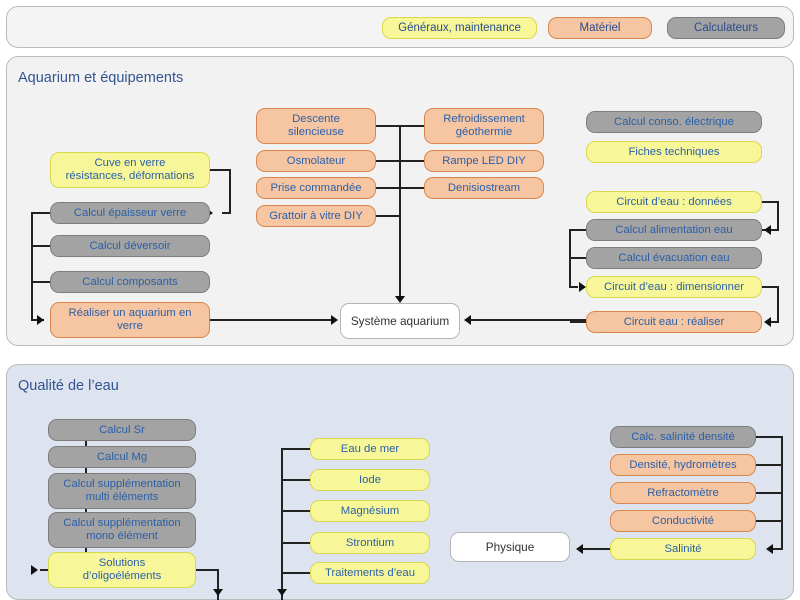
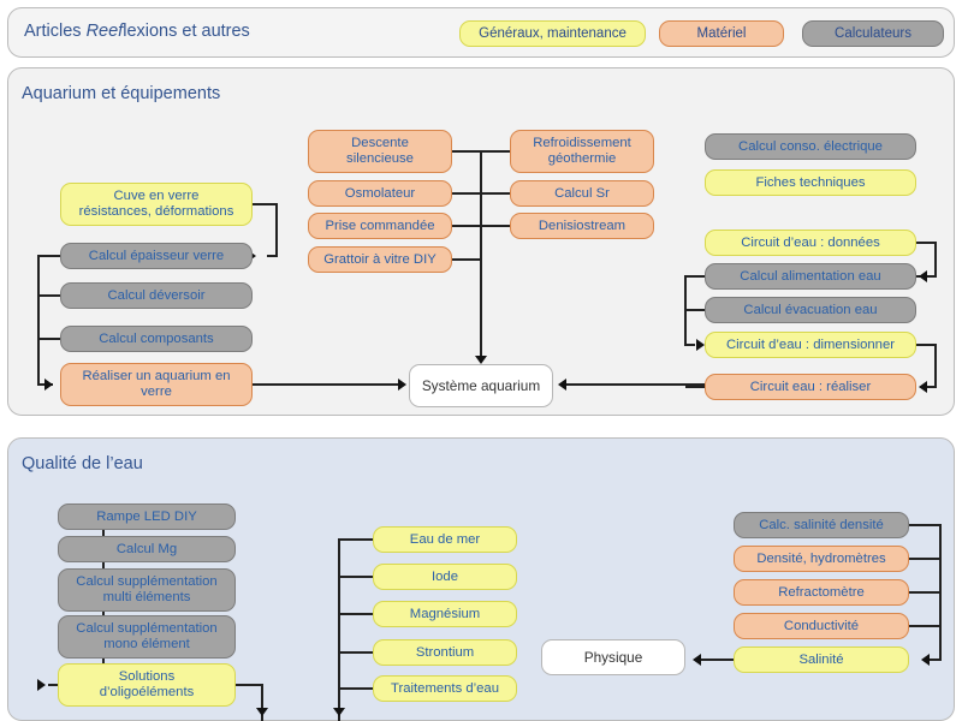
+ Articles Reeflexions et autres
  Généraux, maintenance
  Matériel
  Calculateurs
  Aquarium et équipements
  Qualité de l’eau
  Cuve en verre
  résistances, déformations
  Calcul épaisseur verre
  Calcul déversoir
  Calcul composants
  Réaliser un aquarium en
  verre
  Descente
  silencieuse
  Osmolateur
  Prise commandée
  Grattoir à vitre DIY
  Refroidissement
  géothermie
- Rampe LED DIY
+ Calcul Sr
  Denisiostream
  Système aquarium
  Calcul conso. électrique
  Fiches techniques
  Circuit d’eau : données
  Calcul alimentation eau
  Calcul évacuation eau
  Circuit d’eau : dimensionner
  Circuit eau : réaliser
- Calcul Sr
+ Rampe LED DIY
  Calcul Mg
  Calcul supplémentation
  multi éléments
  Calcul supplémentation
  mono élément
  Solutions
  d’oligoéléments
  Eau de mer
  Iode
  Magnésium
  Strontium
  Traitements d’eau
  Physique
  Calc. salinité densité
  Densité, hydromètres
  Refractomètre
  Conductivité
  Salinité
